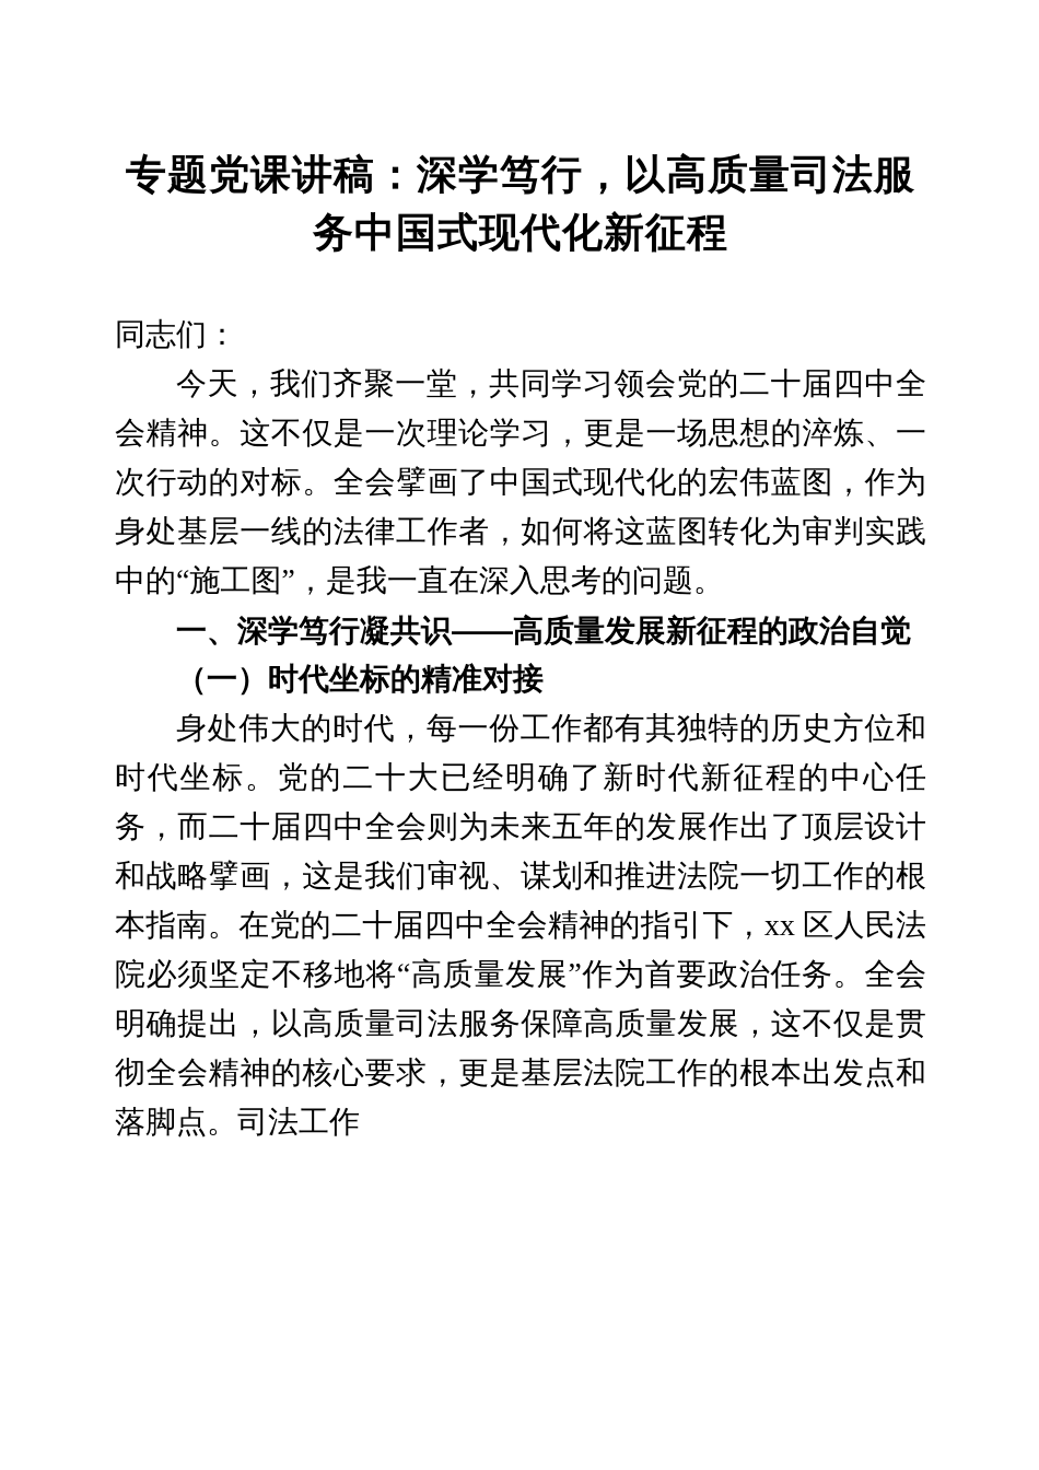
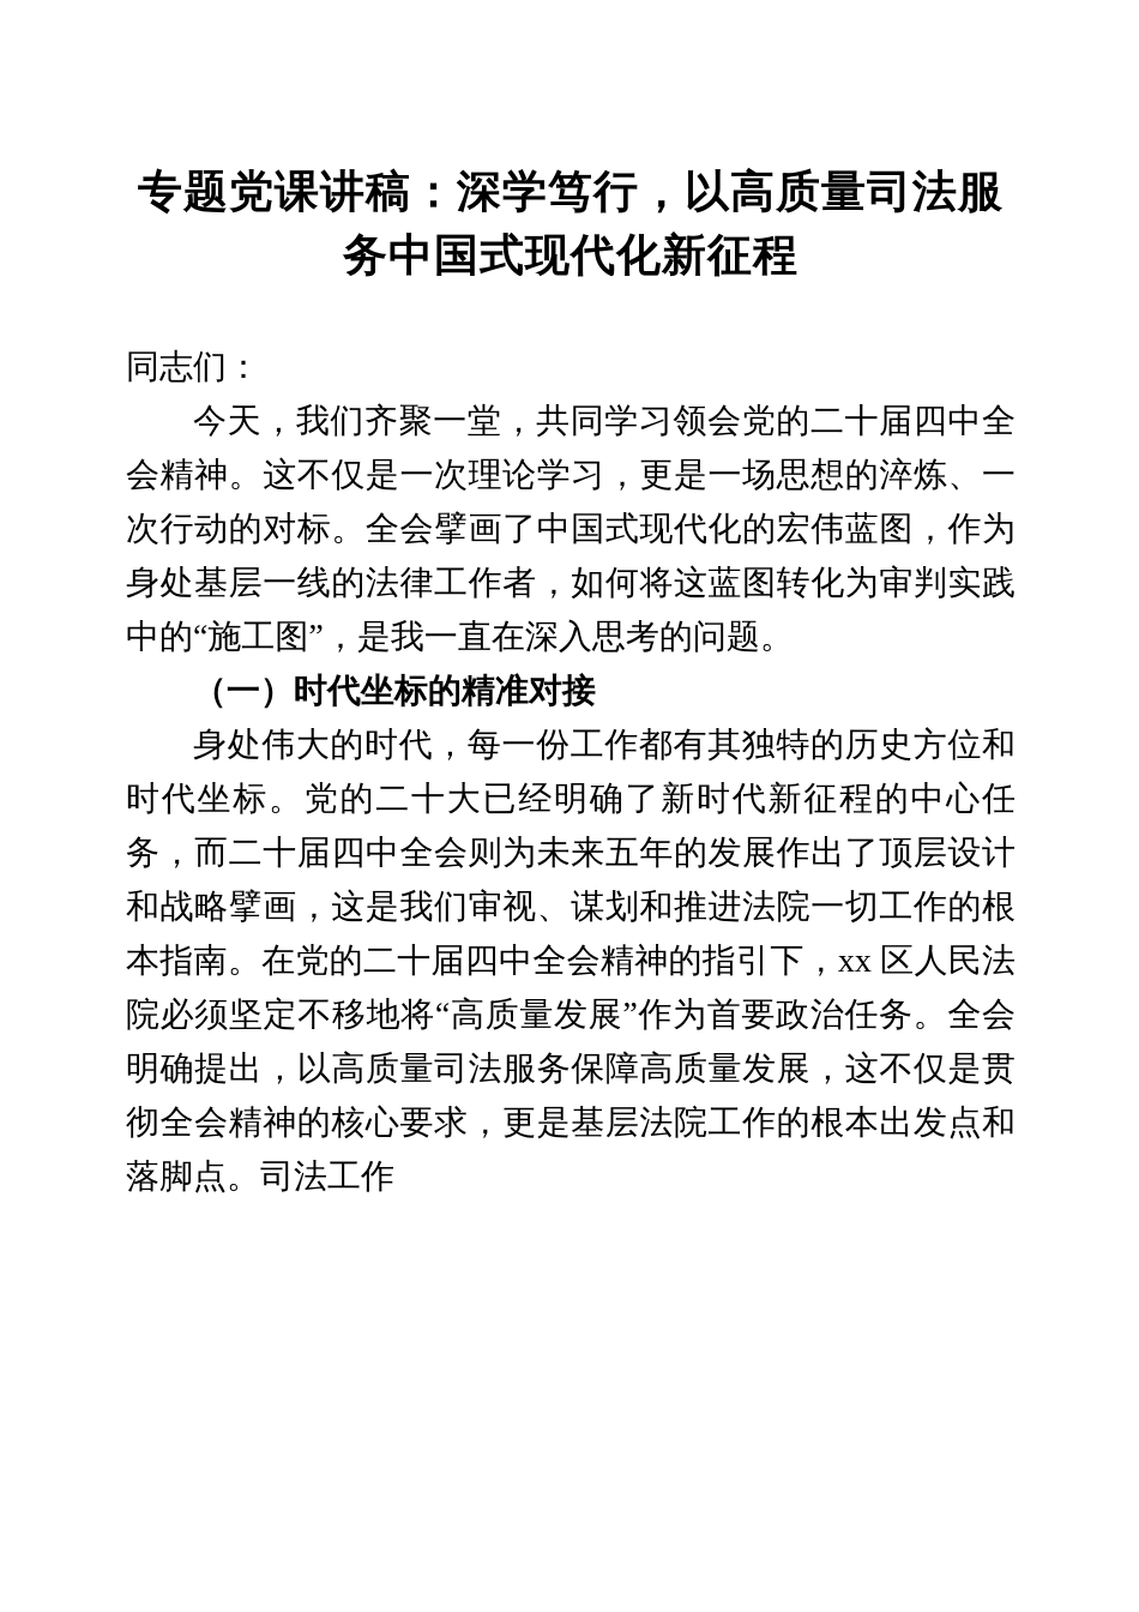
  专题党课讲稿：深学笃行，以高质量司法服务中国式现代化新征程
  同志们：
  今天，我们齐聚一堂，共同学习领会党的二十届四中全会精神。这不仅是一次理论学习，更是一场思想的淬炼、一次行动的对标。全会擘画了中国式现代化的宏伟蓝图，作为身处基层一线的法律工作者，如何将这蓝图转化为审判实践中的“施工图”，是我一直在深入思考的问题。
- 一、深学笃行凝共识——高质量发展新征程的政治自觉
  （一）时代坐标的精准对接
  身处伟大的时代，每一份工作都有其独特的历史方位和时代坐标。党的二十大已经明确了新时代新征程的中心任务，而二十届四中全会则为未来五年的发展作出了顶层设计和战略擘画，这是我们审视、谋划和推进法院一切工作的根本指南。在党的二十届四中全会精神的指引下，xx 区人民法院必须坚定不移地将“高质量发展”作为首要政治任务。全会明确提出，以高质量司法服务保障高质量发展，这不仅是贯彻全会精神的核心要求，更是基层法院工作的根本出发点和落脚点。司法工作
